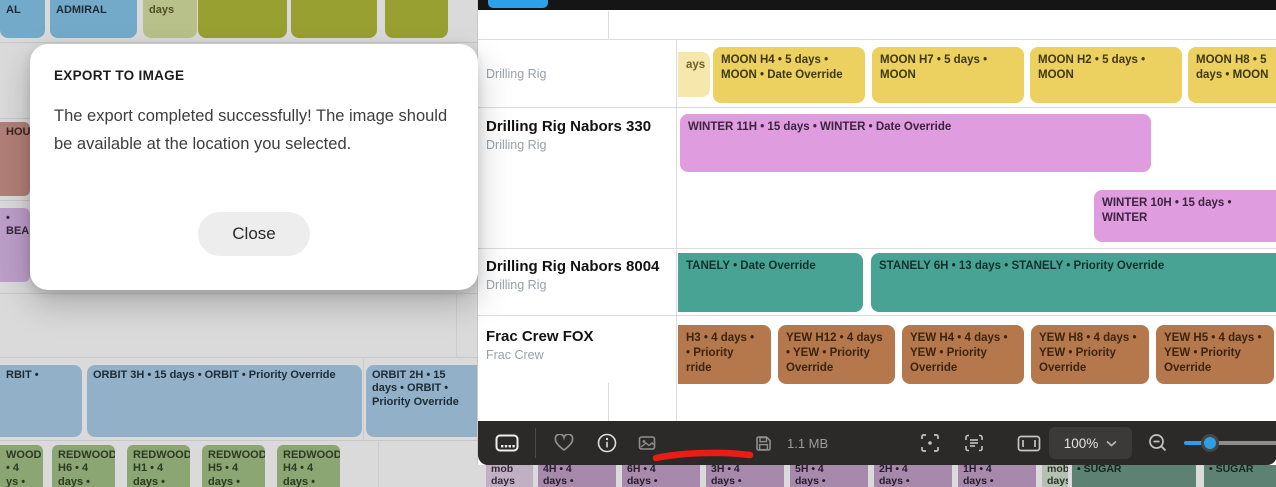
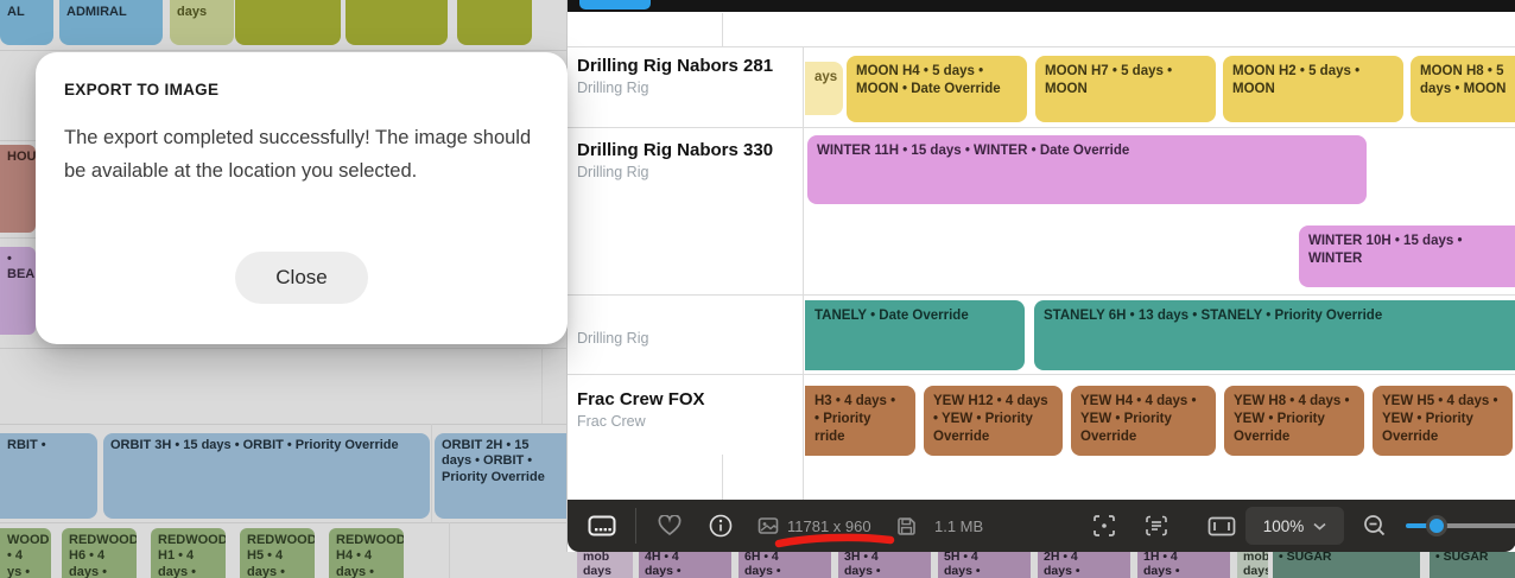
  AL
  ADMIRAL
  days
  HOU
  • BEA
  RBIT •
  ORBIT 3H • 15 days • ORBIT • Priority Override
  ORBIT 2H • 15 days • ORBIT • Priority Override
  WOOD
  • 4
  ys •
  REDWOOD
  H6 • 4
  days •
  REDWOOD
  H1 • 4
  days •
  REDWOOD
  H5 • 4
  days •
  REDWOOD
  H4 • 4
  days •
  mob
  days
  4H • 4
  days •
  6H • 4
  days •
  3H • 4
  days •
  5H • 4
  days •
  2H • 4
  days •
  1H • 4
  days •
  mob
  day
  • SUGAR
  • SUGAR
+ Drilling Rig Nabors 281
  Drilling Rig
  Drilling Rig Nabors 330
  Drilling Rig
- Drilling Rig Nabors 8004
  Drilling Rig
  Frac Crew FOX
  Frac Crew
  ays
  MOON H4 • 5 days • MOON • Date Override
  MOON H7 • 5 days • MOON
  MOON H2 • 5 days • MOON
  MOON H8 • 5 days • MOON
  WINTER 11H • 15 days • WINTER • Date Override
  WINTER 10H • 15 days • WINTER
  TANELY • Date Override
  STANELY 6H • 13 days • STANELY • Priority Override
  H3 • 4 days •
  • Priority
  rride
  YEW H12 • 4 days • YEW • Priority Override
  YEW H4 • 4 days • YEW • Priority Override
  YEW H8 • 4 days • YEW • Priority Override
  YEW H5 • 4 days • YEW • Priority Override
+ 11781 x 960
  1.1 MB
  100%
  EXPORT TO IMAGE
  The export completed successfully! The image should be available at the location you selected.
  Close
